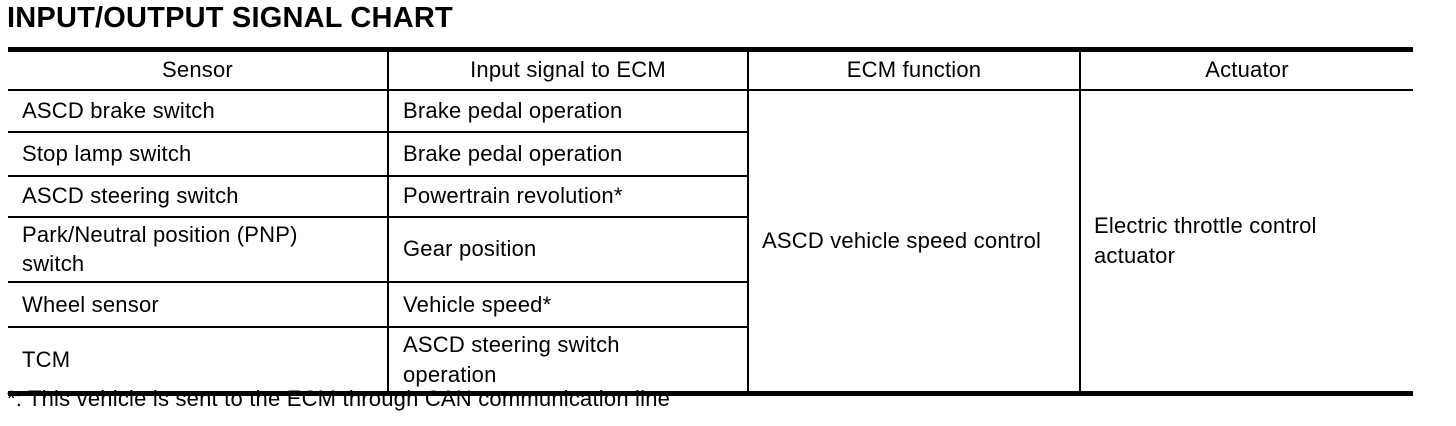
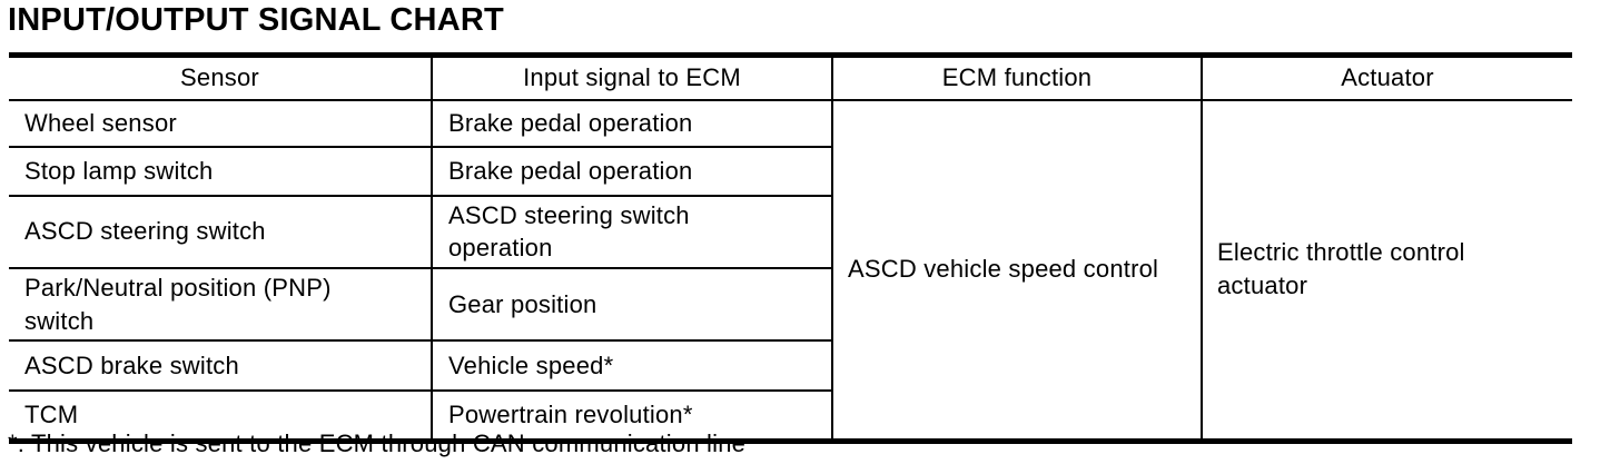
  INPUT/OUTPUT SIGNAL CHART
  Sensor	Input signal to ECM	ECM function	Actuator
- ASCD brake switch	Brake pedal operation	ASCD vehicle speed control	Electric throttle control actuator
+ Wheel sensor	Brake pedal operation	ASCD vehicle speed control	Electric throttle control actuator
  Stop lamp switch	Brake pedal operation
- ASCD steering switch	Powertrain revolution*
+ ASCD steering switch	ASCD steering switch operation
  Park/Neutral position (PNP) switch	Gear position
- Wheel sensor	Vehicle speed*
+ ASCD brake switch	Vehicle speed*
- TCM	ASCD steering switch operation
+ TCM	Powertrain revolution*
  *: This vehicle is sent to the ECM through CAN communication line
